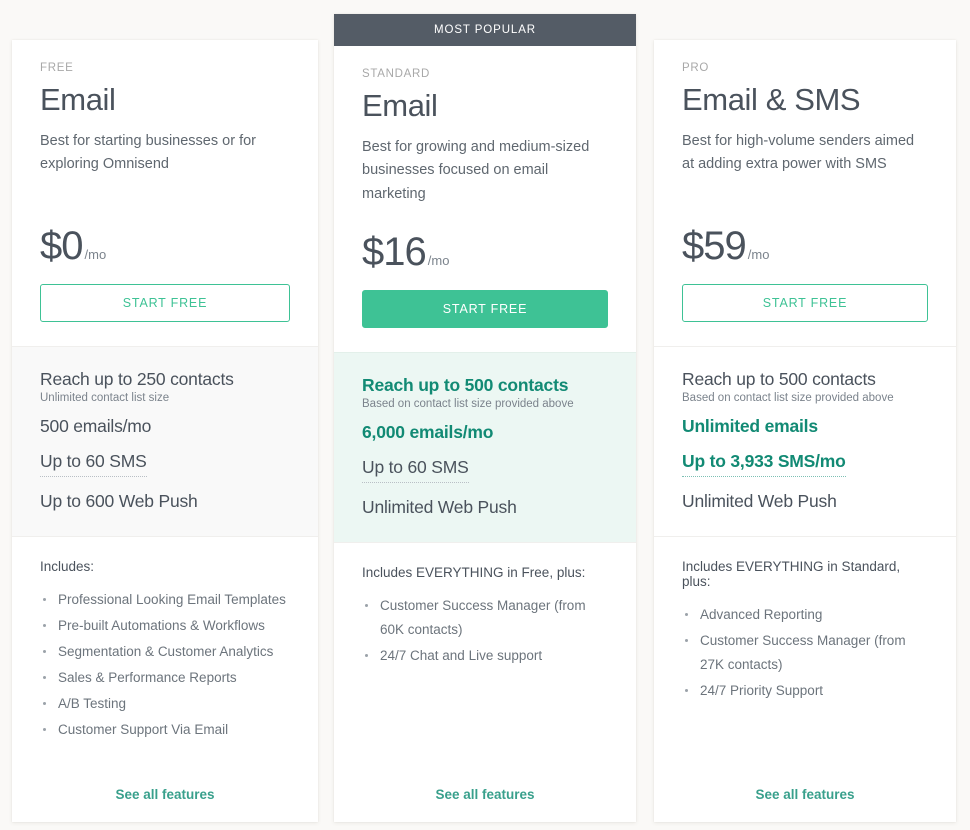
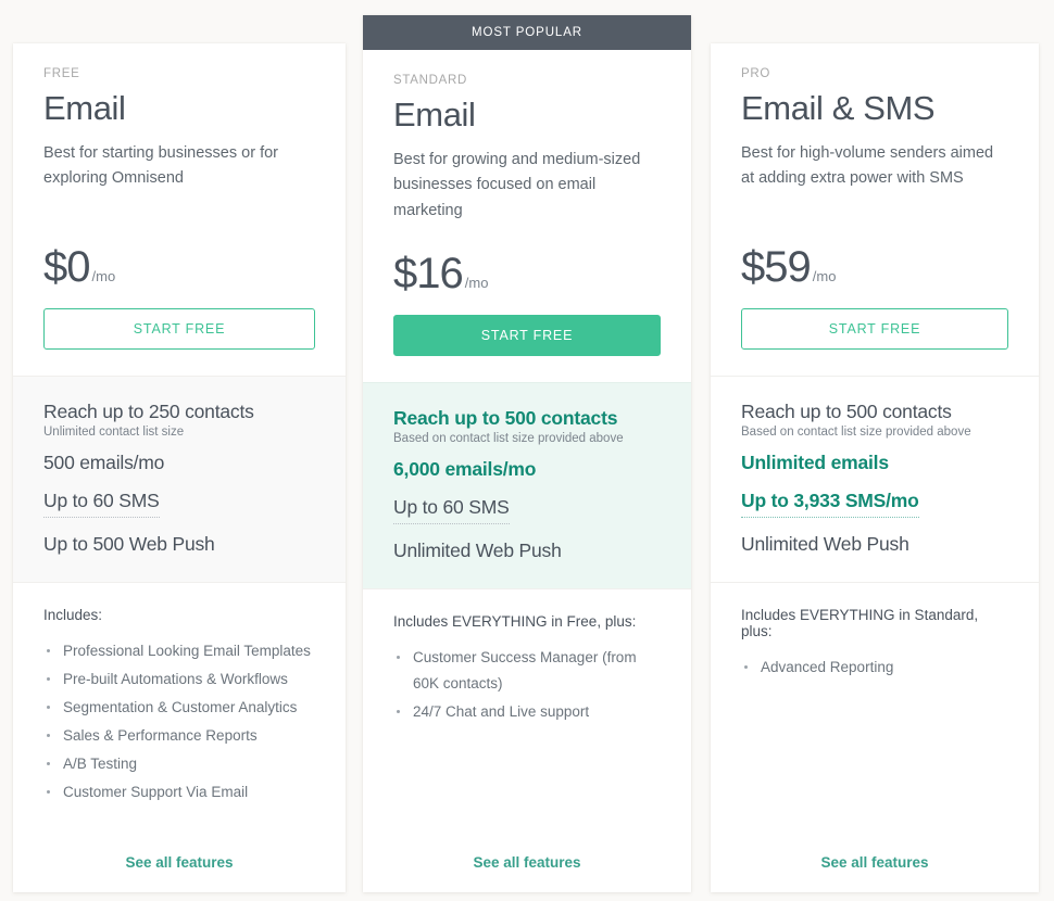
  FREE
  Email
  Best for starting businesses or for exploring Omnisend
  $0
  /mo
  START FREE
  Reach up to 250 contacts
  Unlimited contact list size
  500 emails/mo
  Up to 60 SMS
- Up to 600 Web Push
+ Up to 500 Web Push
  Includes:
  Professional Looking Email Templates
  Pre-built Automations & Workflows
  Segmentation & Customer Analytics
  Sales & Performance Reports
  A/B Testing
  Customer Support Via Email
  See all features
  MOST POPULAR
  STANDARD
  Email
  Best for growing and medium-sized businesses focused on email marketing
  $16
  /mo
  START FREE
  Reach up to 500 contacts
  Based on contact list size provided above
  6,000 emails/mo
  Up to 60 SMS
  Unlimited Web Push
  Includes EVERYTHING in Free, plus:
  Customer Success Manager (from 60K contacts)
  24/7 Chat and Live support
  See all features
  PRO
  Email & SMS
  Best for high-volume senders aimed at adding extra power with SMS
  $59
  /mo
  START FREE
  Reach up to 500 contacts
  Based on contact list size provided above
  Unlimited emails
  Up to 3,933 SMS/mo
  Unlimited Web Push
  Includes EVERYTHING in Standard, plus:
  Advanced Reporting
- Customer Success Manager (from 27K contacts)
- 24/7 Priority Support
  See all features
